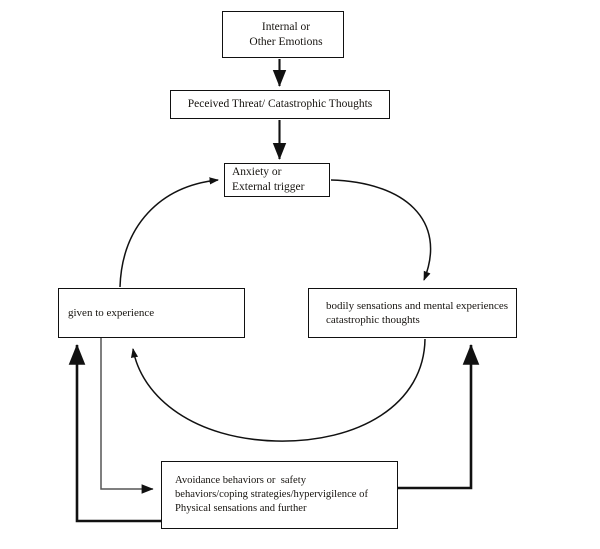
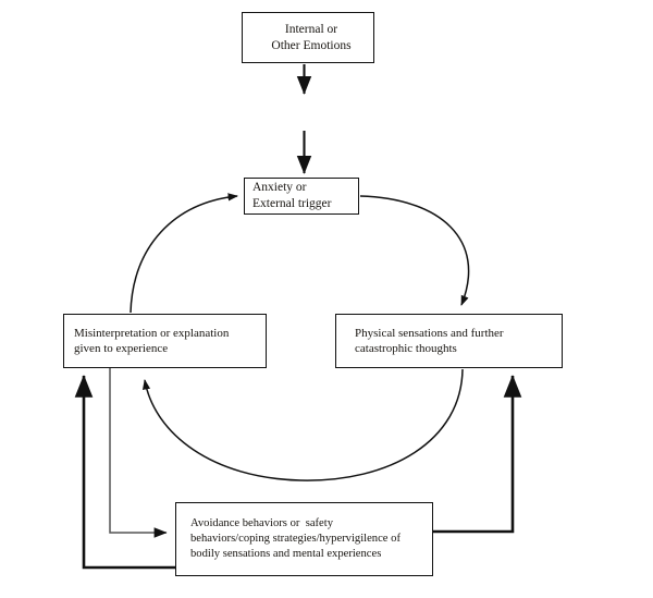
  Internal or
  Other Emotions
- Peceived Threat/ Catastrophic Thoughts
  Anxiety or
  External trigger
+ Misinterpretation or explanation
  given to experience
- bodily sensations and mental experiences
+ Physical sensations and further
  catastrophic thoughts
  Avoidance behaviors or safety
  behaviors/coping strategies/hypervigilence of
- Physical sensations and further
+ bodily sensations and mental experiences
